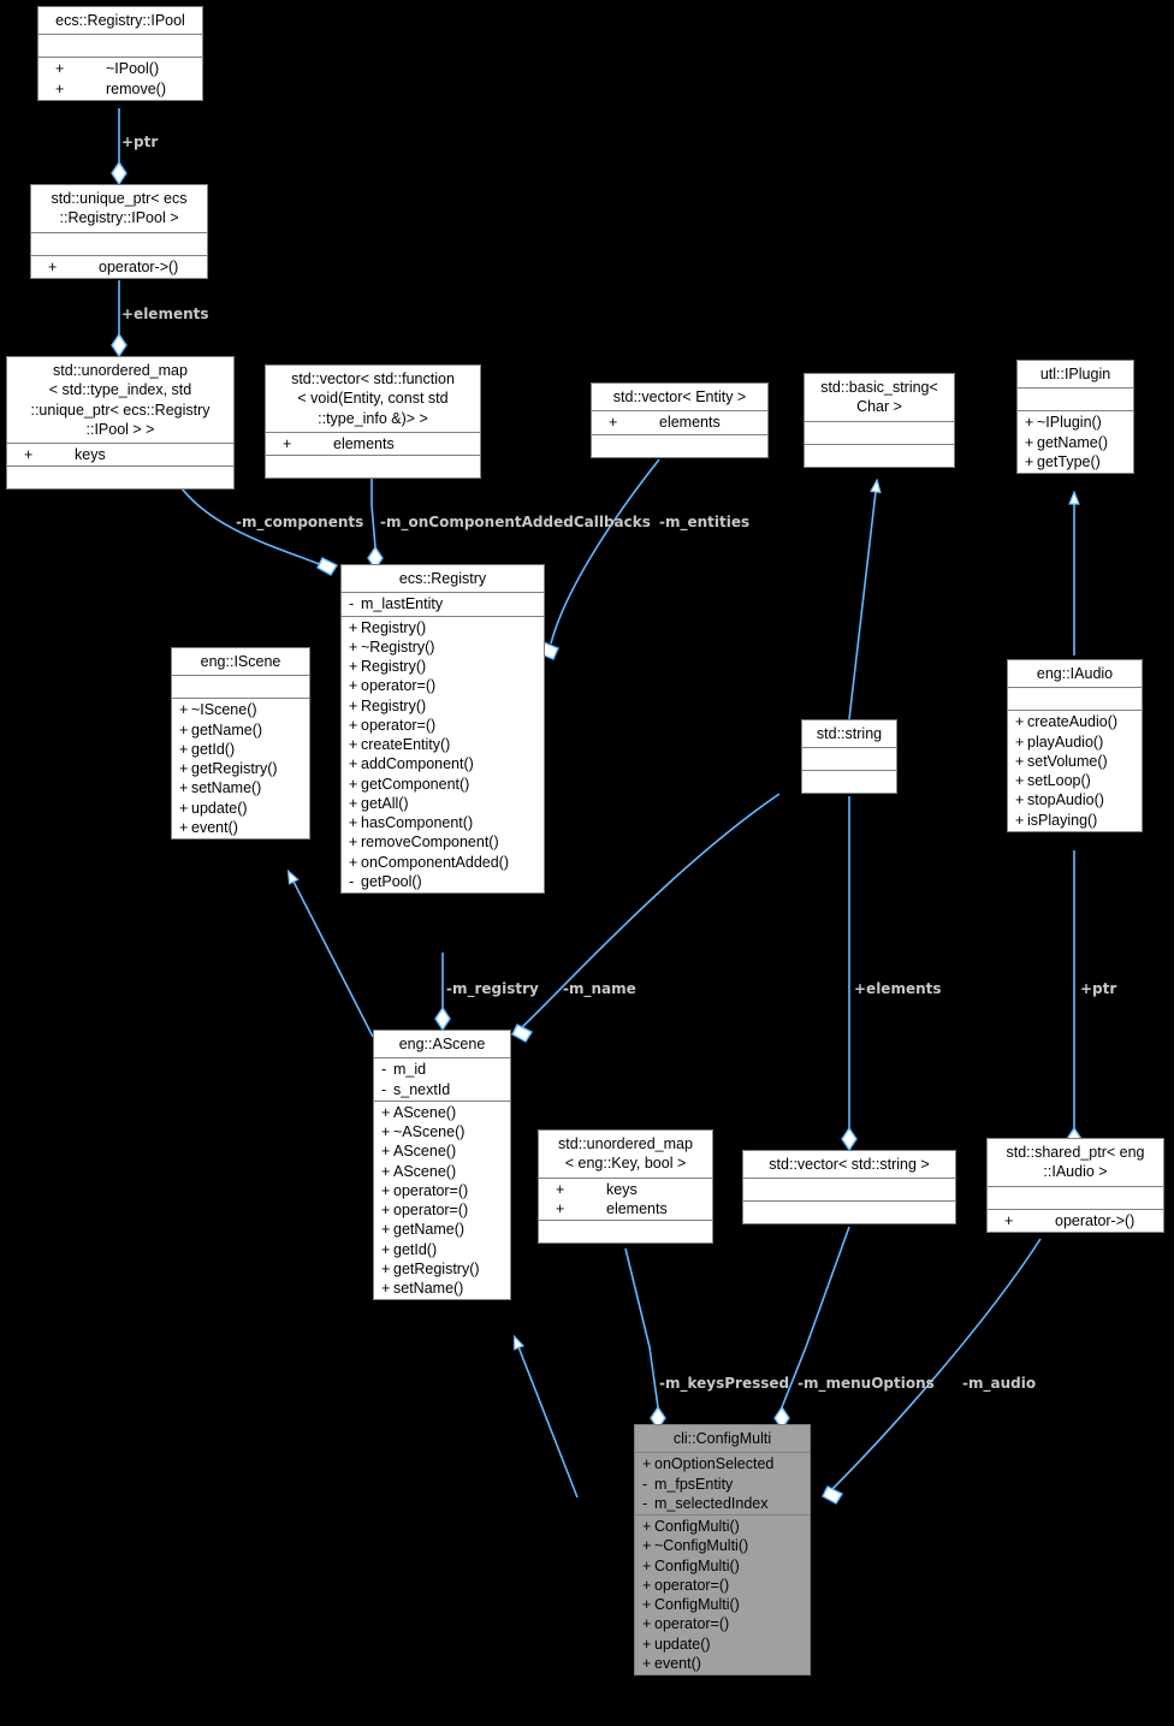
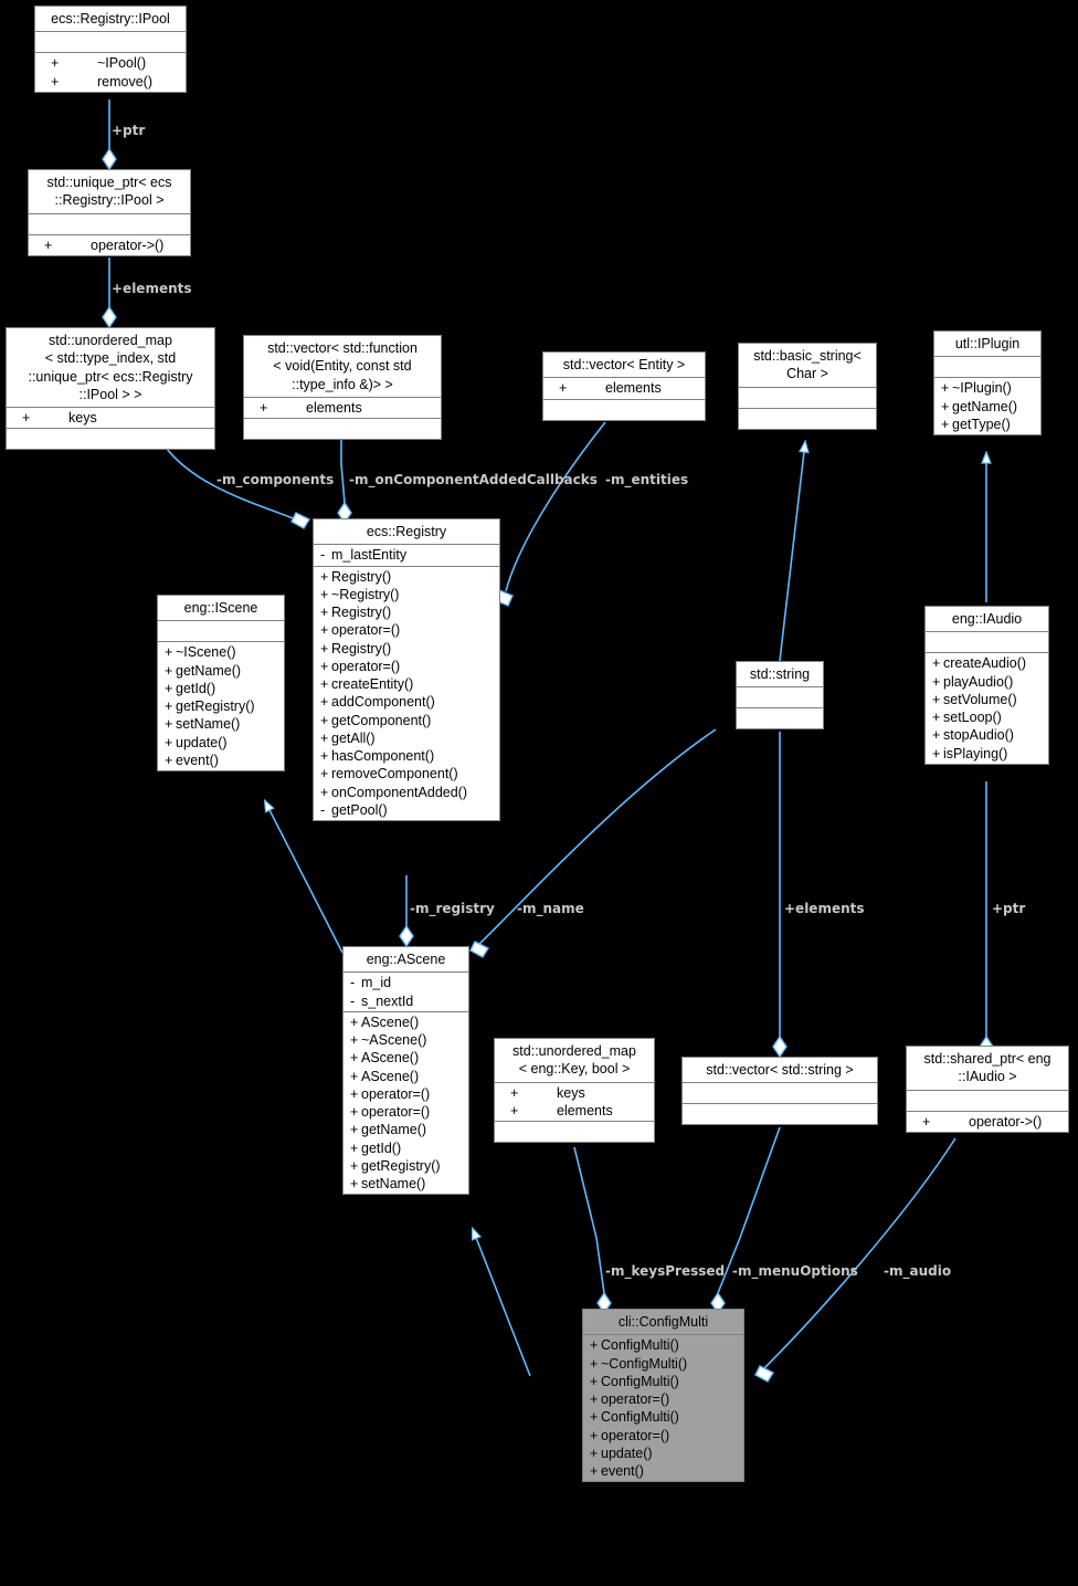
  ecs::Registry::IPool
  + ~IPool()
  + remove()
  std::unique_ptr< ecs
  ::Registry::IPool >
  + operator->()
  std::unordered_map
  < std::type_index, std
  ::unique_ptr< ecs::Registry
  ::IPool > >
  + keys
  std::vector< std::function
  < void(Entity, const std
  ::type_info &)> >
  + elements
  std::vector< Entity >
  + elements
  std::basic_string<
  Char >
  utl::IPlugin
  + ~IPlugin()
  + getName()
  + getType()
  ecs::Registry
  - m_lastEntity
  + Registry()
  + ~Registry()
  + Registry()
  + operator=()
  + Registry()
  + operator=()
  + createEntity()
  + addComponent()
  + getComponent()
  + getAll()
  + hasComponent()
  + removeComponent()
  + onComponentAdded()
  - getPool()
  eng::IScene
  + ~IScene()
  + getName()
  + getId()
  + getRegistry()
  + setName()
  + update()
  + event()
  std::string
  eng::IAudio
  + createAudio()
  + playAudio()
  + setVolume()
  + setLoop()
  + stopAudio()
  + isPlaying()
  eng::AScene
  - m_id
  - s_nextId
  + AScene()
  + ~AScene()
  + AScene()
  + AScene()
  + operator=()
  + operator=()
  + getName()
  + getId()
  + getRegistry()
  + setName()
  std::unordered_map
  < eng::Key, bool >
  + keys
  + elements
  std::vector< std::string >
  std::shared_ptr< eng
  ::IAudio >
  + operator->()
  cli::ConfigMulti
- + onOptionSelected
- - m_fpsEntity
- - m_selectedIndex
  + ConfigMulti()
  + ~ConfigMulti()
  + ConfigMulti()
  + operator=()
  + ConfigMulti()
  + operator=()
  + update()
  + event()
  +ptr
  +elements
  -m_components
  -m_onComponentAddedCallbacks
  -m_entities
  -m_registry
  -m_name
  +elements
  +ptr
  -m_keysPressed
  -m_menuOptions
  -m_audio
